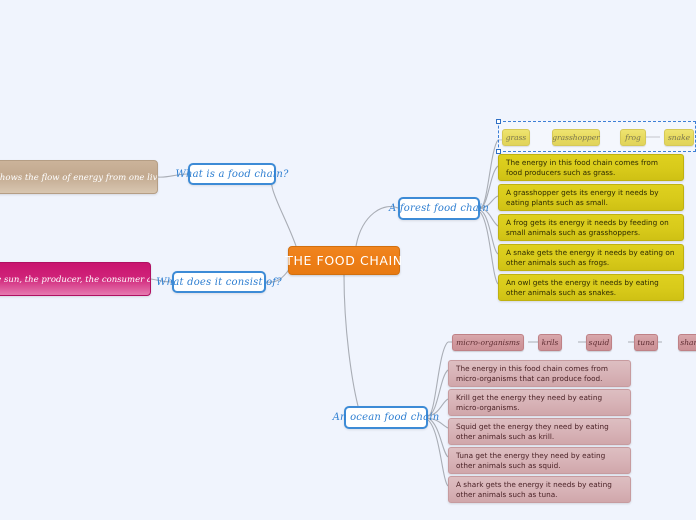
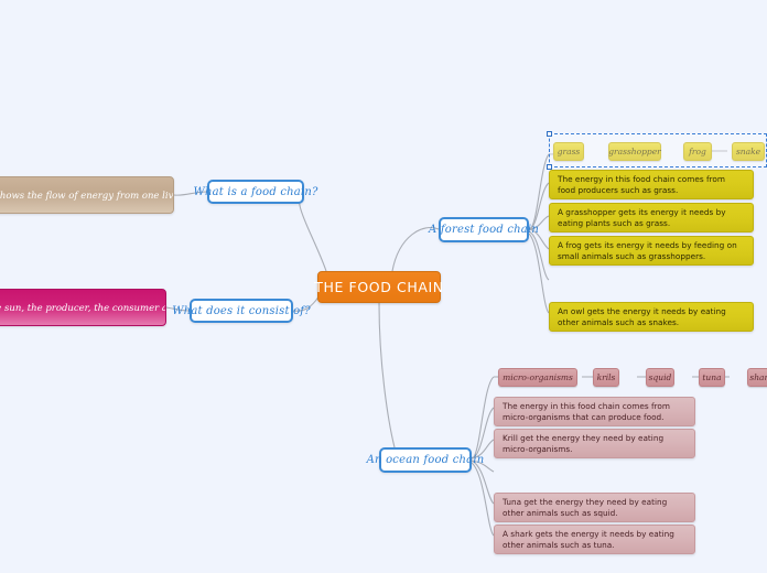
  THE FOOD CHAIN
  What is a food chain?
  What does it consist of?
  A forest food chain
  An ocean food chain
  grass
  grasshopper
  frog
  snake
  The energy in this food chain comes from food producers such as grass.
- A grasshopper gets its energy it needs by eating plants such as small.
+ A grasshopper gets its energy it needs by eating plants such as grass.
  A frog gets its energy it needs by feeding on small animals such as grasshoppers.
- A snake gets the energy it needs by eating on other animals such as frogs.
  An owl gets the energy it needs by eating other animals such as snakes.
  micro-organisms
  krils
  squid
  tuna
  shar
  The energy in this food chain comes from micro-organisms that can produce food.
  Krill get the energy they need by eating micro-organisms.
- Squid get the energy they need by eating other animals such as krill.
  Tuna get the energy they need by eating other animals such as squid.
  A shark gets the energy it needs by eating other animals such as tuna.
